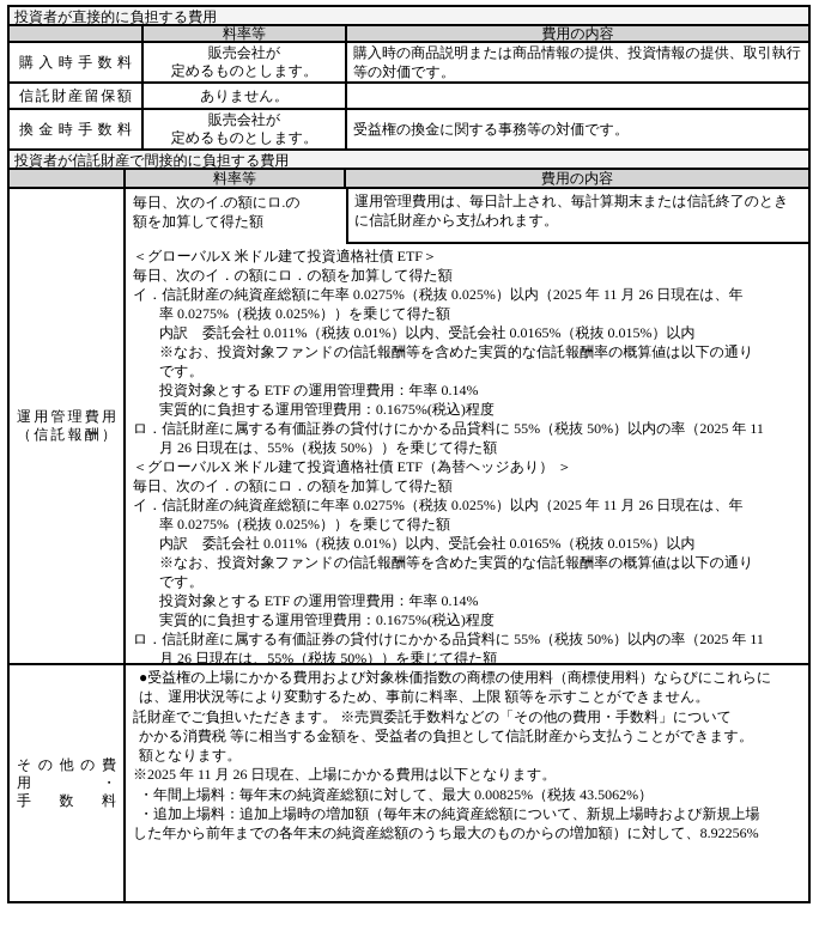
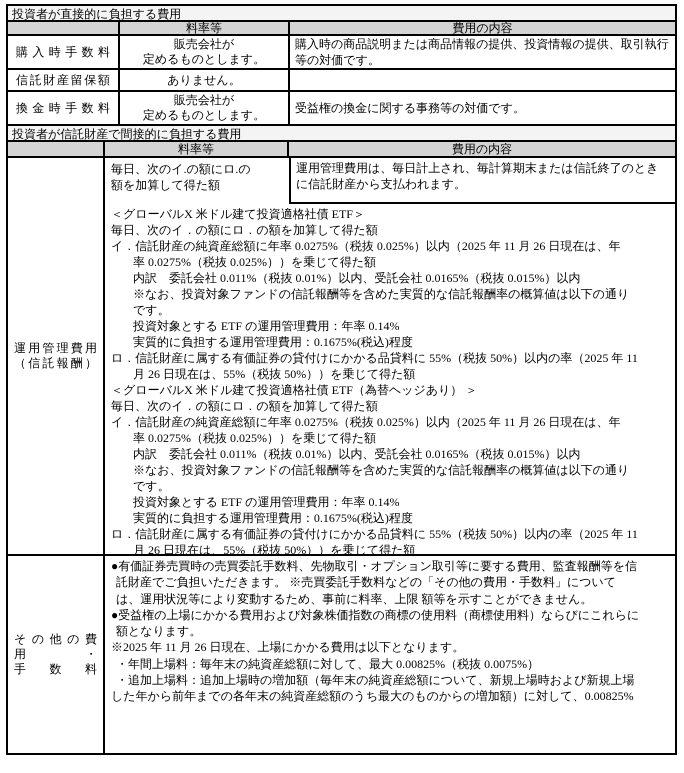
  投資者が直接的に負担する費用
  料率等
  費用の内容
  購入時手数料
  販売会社が
  定めるものとします。
  購入時の商品説明または商品情報の提供、投資情報の提供、取引執行等の対価です。
  信託財産留保額
  ありません。
  換金時手数料
  販売会社が
  定めるものとします。
  受益権の換金に関する事務等の対価です。
  投資者が信託財産で間接的に負担する費用
  料率等
  費用の内容
  運用管理費用
  （信託報酬）
  毎日、次のイ.の額にロ.の額を加算して得た額
  運用管理費用は、毎日計上され、毎計算期末または信託終了のときに信託財産から支払われます。
  ＜グローバルX 米ドル建て投資適格社債 ETF＞
  毎日、次のイ．の額にロ．の額を加算して得た額
  イ．信託財産の純資産総額に年率 0.0275%（税抜 0.025%）以内（2025 年 11 月 26 日現在は、年
  率 0.0275%（税抜 0.025%））を乗じて得た額
  内訳 委託会社 0.011%（税抜 0.01%）以内、受託会社 0.0165%（税抜 0.015%）以内
  ※なお、投資対象ファンドの信託報酬等を含めた実質的な信託報酬率の概算値は以下の通り
  です。
  投資対象とする ETF の運用管理費用：年率 0.14%
  実質的に負担する運用管理費用：0.1675%(税込)程度
  ロ．信託財産に属する有価証券の貸付けにかかる品貸料に 55%（税抜 50%）以内の率（2025 年 11
  月 26 日現在は、55%（税抜 50%））を乗じて得た額
  ＜グローバルX 米ドル建て投資適格社債 ETF（為替ヘッジあり） ＞
  毎日、次のイ．の額にロ．の額を加算して得た額
  イ．信託財産の純資産総額に年率 0.0275%（税抜 0.025%）以内（2025 年 11 月 26 日現在は、年
  率 0.0275%（税抜 0.025%））を乗じて得た額
  内訳 委託会社 0.011%（税抜 0.01%）以内、受託会社 0.0165%（税抜 0.015%）以内
  ※なお、投資対象ファンドの信託報酬等を含めた実質的な信託報酬率の概算値は以下の通り
  です。
  投資対象とする ETF の運用管理費用：年率 0.14%
  実質的に負担する運用管理費用：0.1675%(税込)程度
  ロ．信託財産に属する有価証券の貸付けにかかる品貸料に 55%（税抜 50%）以内の率（2025 年 11
  月 26 日現在は、55%（税抜 50%））を乗じて得た額
  その他の費用・
  手数料
+ ●有価証券売買時の売買委託手数料、先物取引・オプション取引等に要する費用、監査報酬等を信
- ●受益権の上場にかかる費用および対象株価指数の商標の使用料（商標使用料）ならびにこれらに
+ 託財産でご負担いただきます。 ※売買委託手数料などの「その他の費用・手数料」について
  は、運用状況等により変動するため、事前に料率、上限 額等を示すことができません。
- 託財産でご負担いただきます。 ※売買委託手数料などの「その他の費用・手数料」について
+ ●受益権の上場にかかる費用および対象株価指数の商標の使用料（商標使用料）ならびにこれらに
- かかる消費税 等に相当する金額を、受益者の負担として信託財産から支払うことができます。
  額となります。
  ※2025 年 11 月 26 日現在、上場にかかる費用は以下となります。
- ・年間上場料：毎年末の純資産総額に対して、最大 0.00825%（税抜 43.5062%）
+ ・年間上場料：毎年末の純資産総額に対して、最大 0.00825%（税抜 0.0075%）
  ・追加上場料：追加上場時の増加額（毎年末の純資産総額について、新規上場時および新規上場
- した年から前年までの各年末の純資産総額のうち最大のものからの増加額）に対して、8.92256%
+ した年から前年までの各年末の純資産総額のうち最大のものからの増加額）に対して、0.00825%
